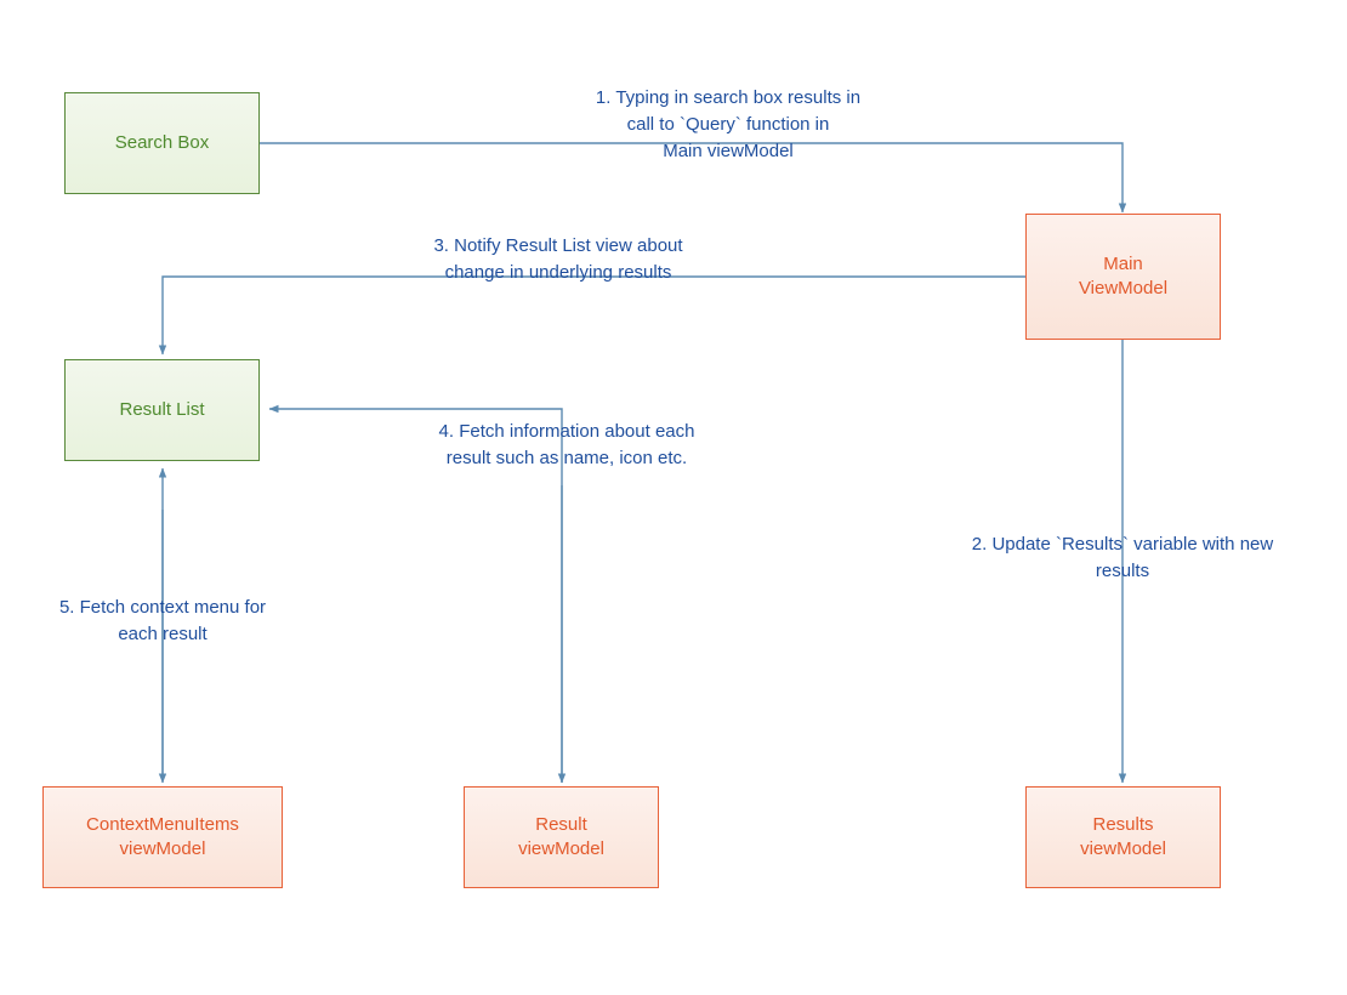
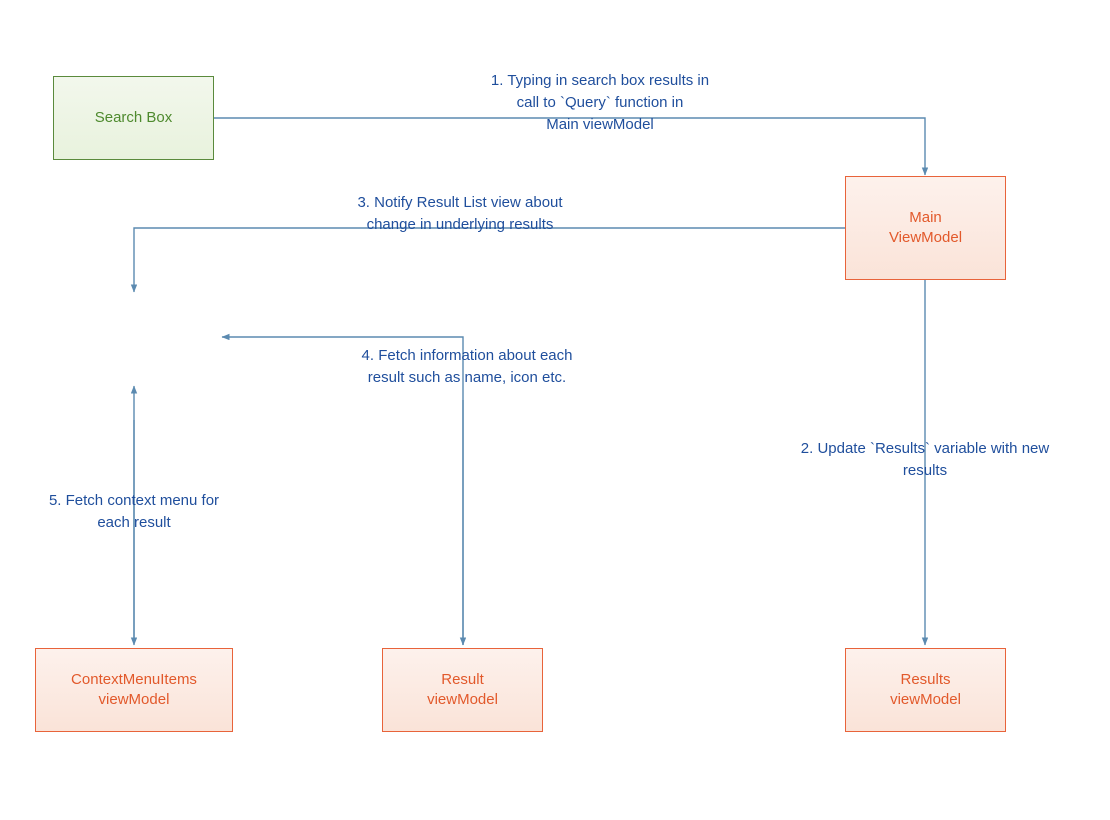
  Search Box
  Main
  ViewModel
- Result List
  ContextMenuItems
  viewModel
  Result
  viewModel
  Results
  viewModel
  1. Typing in search box results in
  call to `Query` function in
  Main viewModel
  2. Update `Results` variable with new
  results
  3. Notify Result List view about
  change in underlying results
  4. Fetch information about each
  result such as name, icon etc.
  5. Fetch context menu for
  each result
